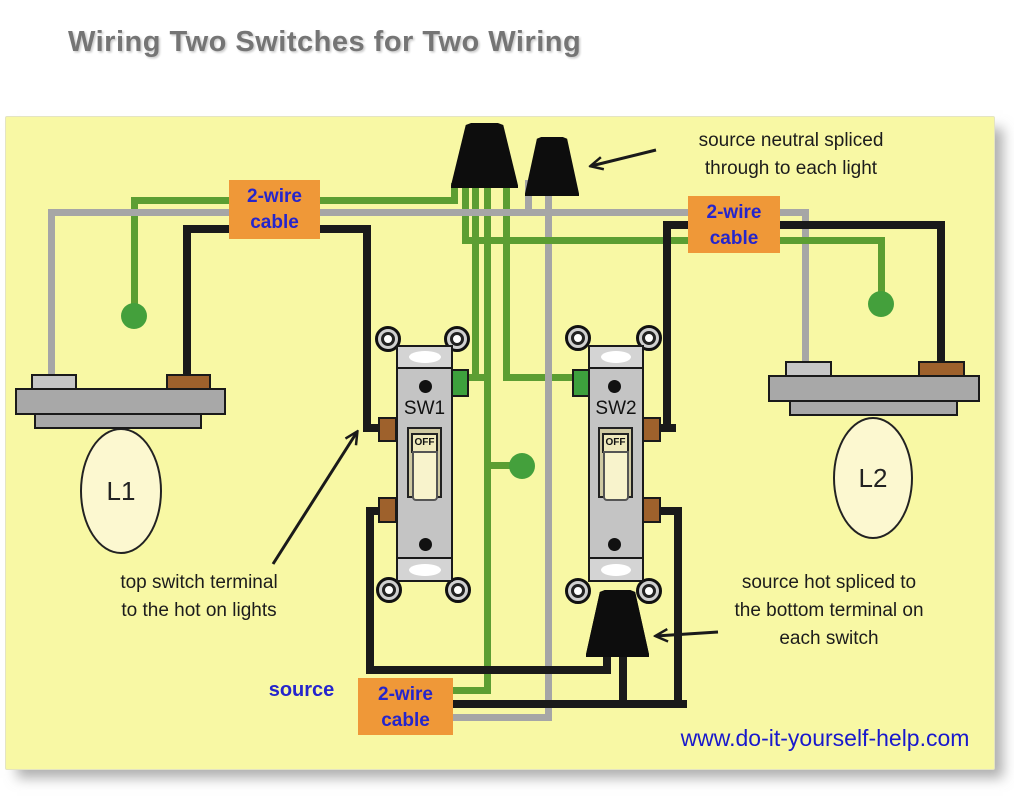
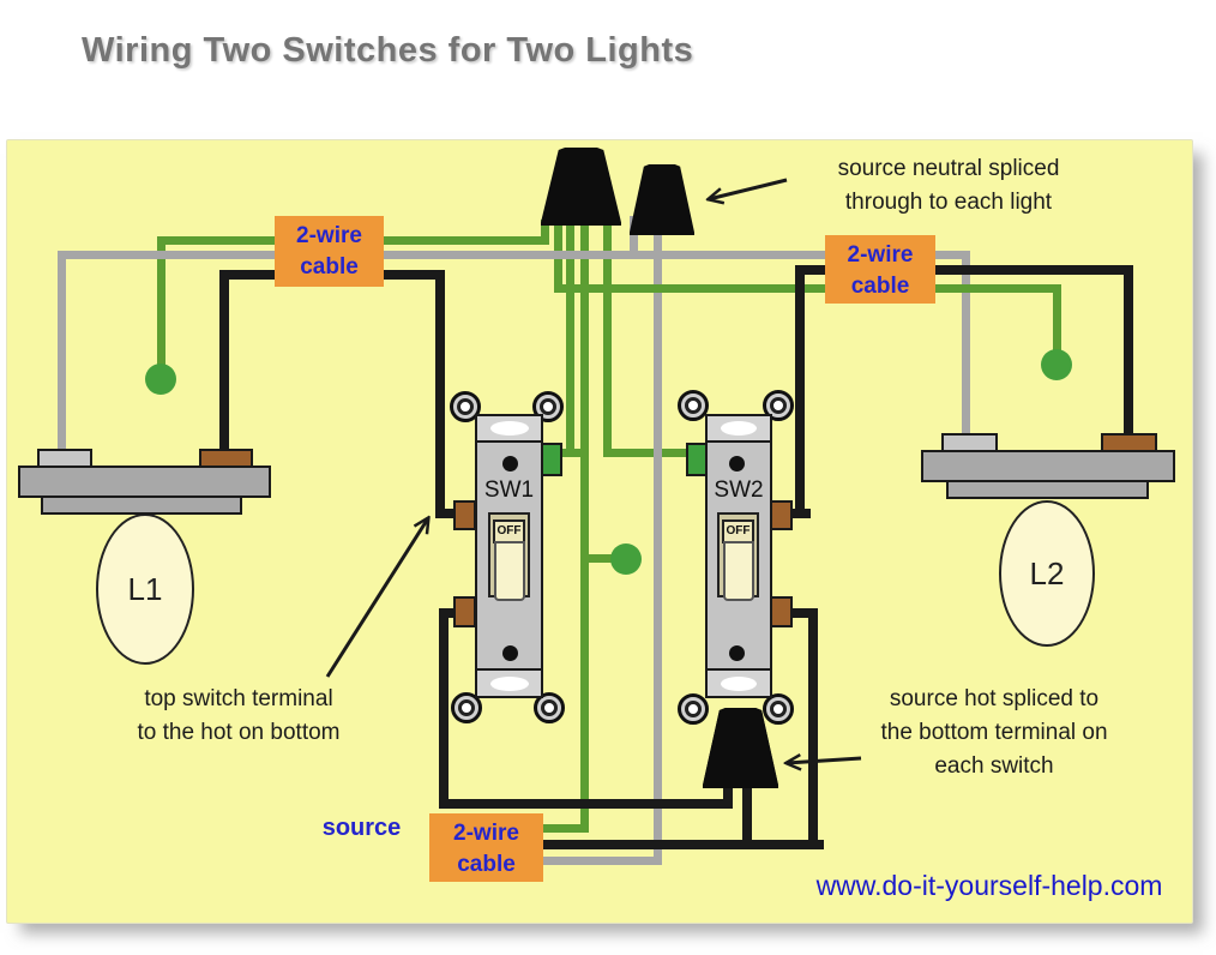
- Wiring Two Switches for Two Wiring
+ Wiring Two Switches for Two Lights
  2-wire
  cable
  2-wire
  cable
  2-wire
  cable
  L1
  L2
  SW1
  OFF
  SW2
  OFF
  source neutral spliced
  through to each light
  top switch terminal
- to the hot on lights
+ to the hot on bottom
  source hot spliced to
  the bottom terminal on
  each switch
  source
  www.do-it-yourself-help.com
